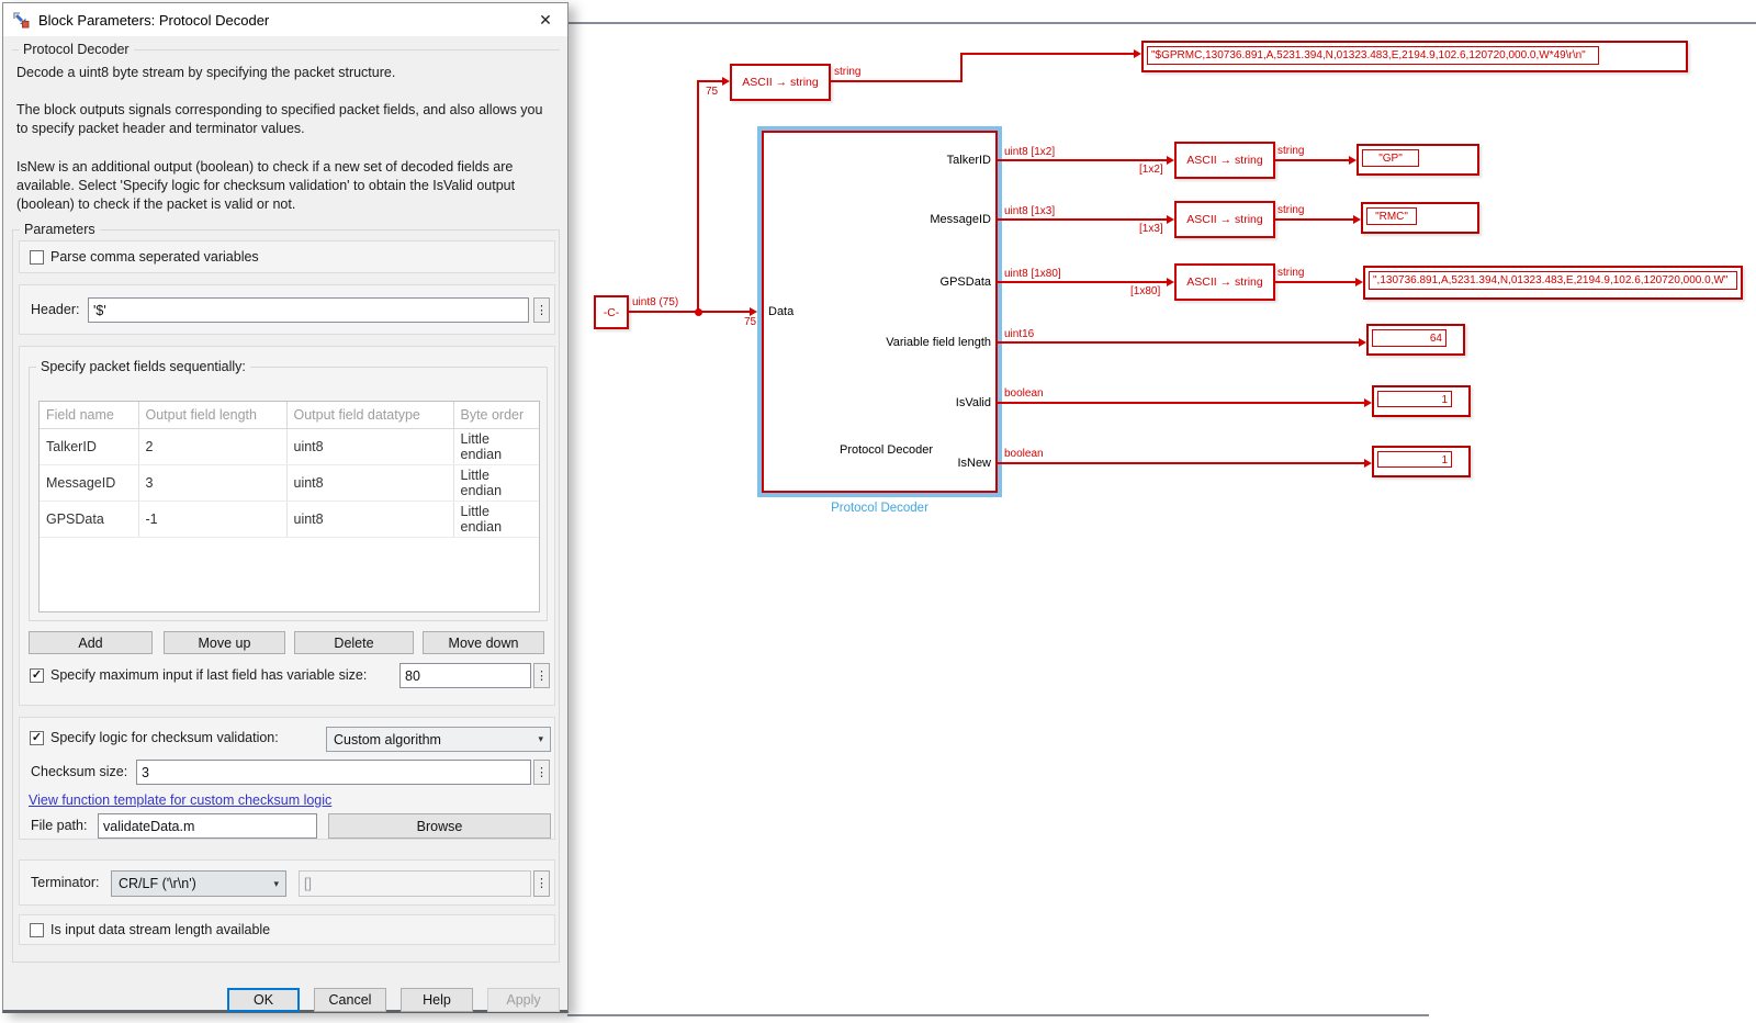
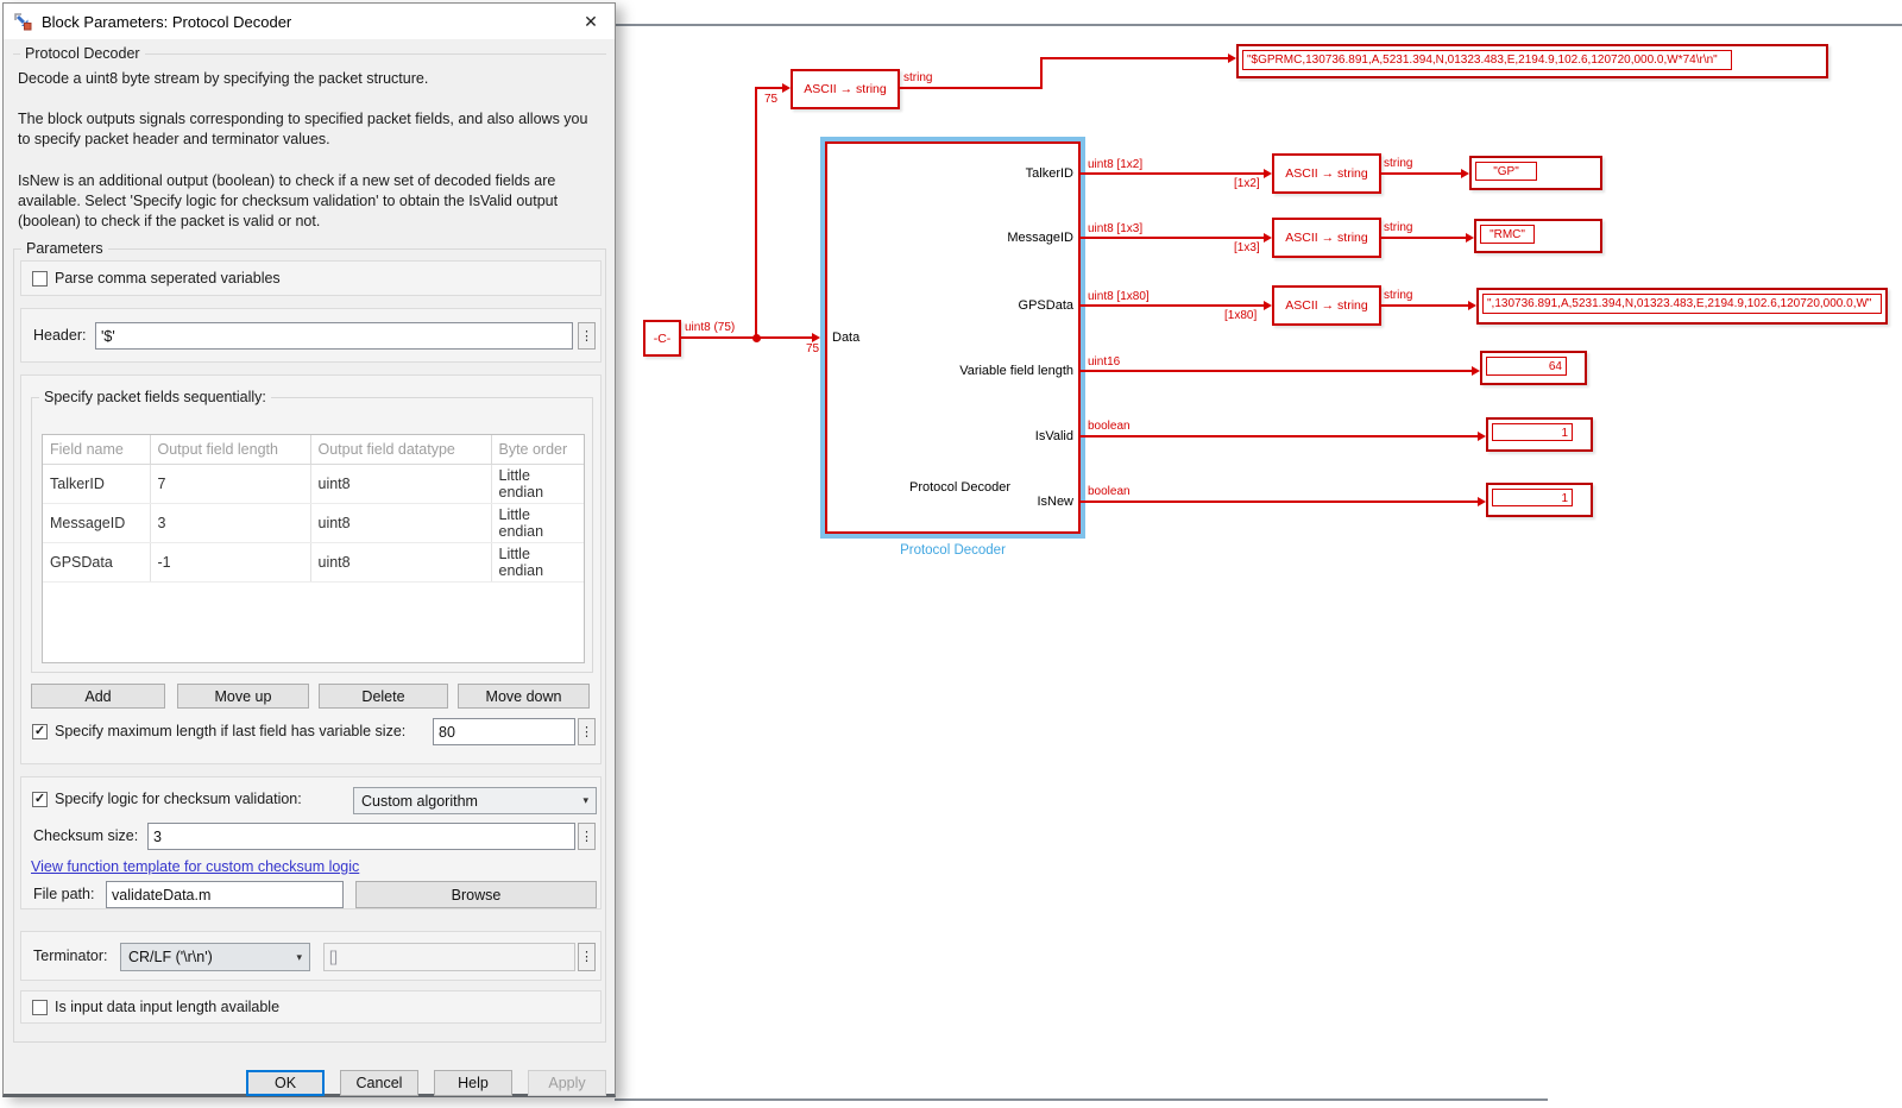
  -C-
  uint8 (75)
  75
  75
  ASCII → string
  string
- "$GPRMC,130736.891,A,5231.394,N,01323.483,E,2194.9,102.6,120720,000.0,W*49\r\n"
+ "$GPRMC,130736.891,A,5231.394,N,01323.483,E,2194.9,102.6,120720,000.0,W*74\r\n"
  Data
  TalkerID
  MessageID
  GPSData
  Variable field length
  IsValid
  IsNew
  Protocol Decoder
  Protocol Decoder
  uint8 [1x2]
  [1x2]
  ASCII → string
  string
  "GP"
  uint8 [1x3]
  [1x3]
  ASCII → string
  string
  "RMC"
  uint8 [1x80]
  [1x80]
  ASCII → string
  string
  ",130736.891,A,5231.394,N,01323.483,E,2194.9,102.6,120720,000.0,W"
  uint16
  64
  boolean
  1
  boolean
  1
  Block Parameters: Protocol Decoder
  ✕
  Protocol Decoder
  Decode a uint8 byte stream by specifying the packet structure.
  The block outputs signals corresponding to specified packet fields, and also allows you to specify packet header and terminator values.
  IsNew is an additional output (boolean) to check if a new set of decoded fields are available. Select 'Specify logic for checksum validation' to obtain the IsValid output (boolean) to check if the packet is valid or not.
  Parameters
  Parse comma seperated variables
  Header:
  '$'
  ⋮
  Specify packet fields sequentially:
  Field name	Output field length	Output field datatype	Byte order
- TalkerID	2	uint8	Little endian
+ TalkerID	7	uint8	Little endian
  MessageID	3	uint8	Little endian
  GPSData	-1	uint8	Little endian
  Add
  Move up
  Delete
  Move down
- Specify maximum input if last field has variable size:
+ Specify maximum length if last field has variable size:
  80
  ⋮
  Specify logic for checksum validation:
  Custom algorithm
  ▾
  Checksum size:
  3
  ⋮
  View function template for custom checksum logic
  File path:
  validateData.m
  Browse
  Terminator:
  CR/LF ('\r\n')
  ▾
  []
  ⋮
- Is input data stream length available
+ Is input data input length available
  OK
  Cancel
  Help
  Apply
